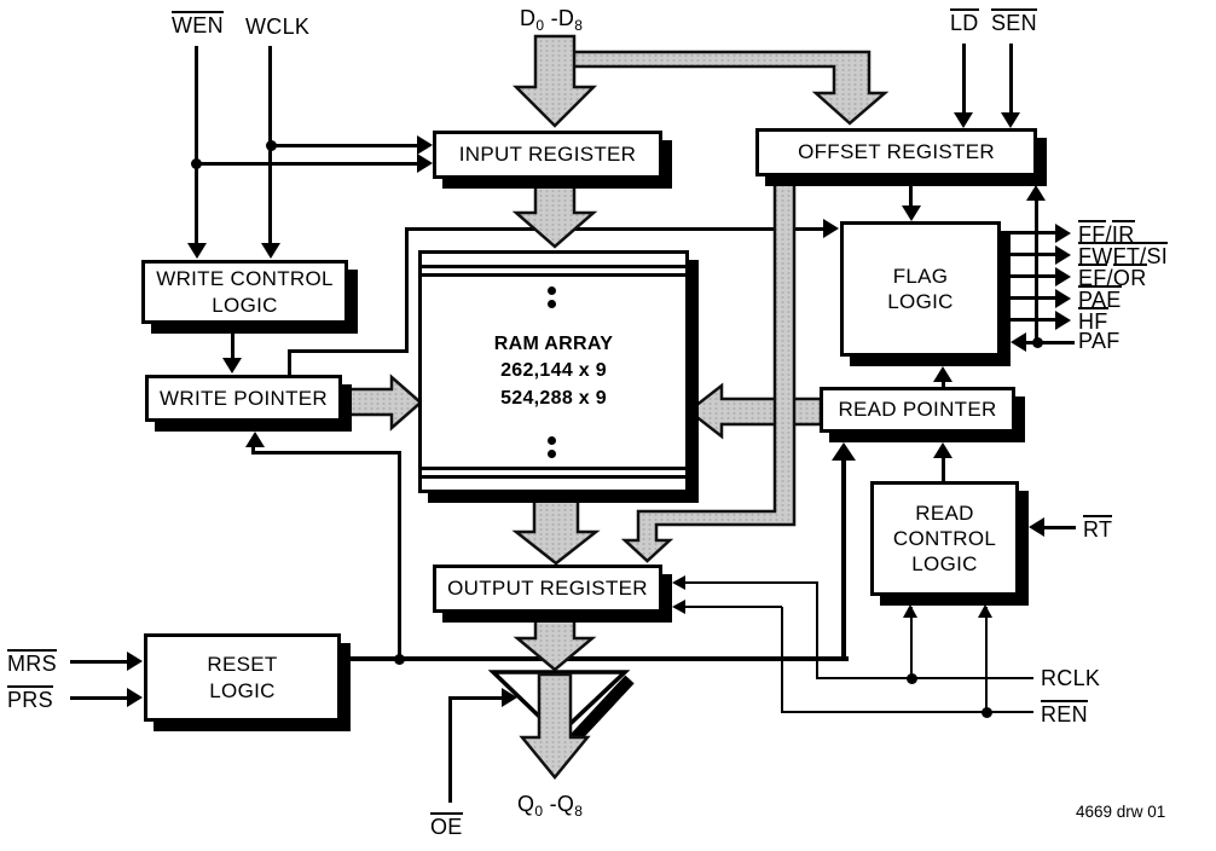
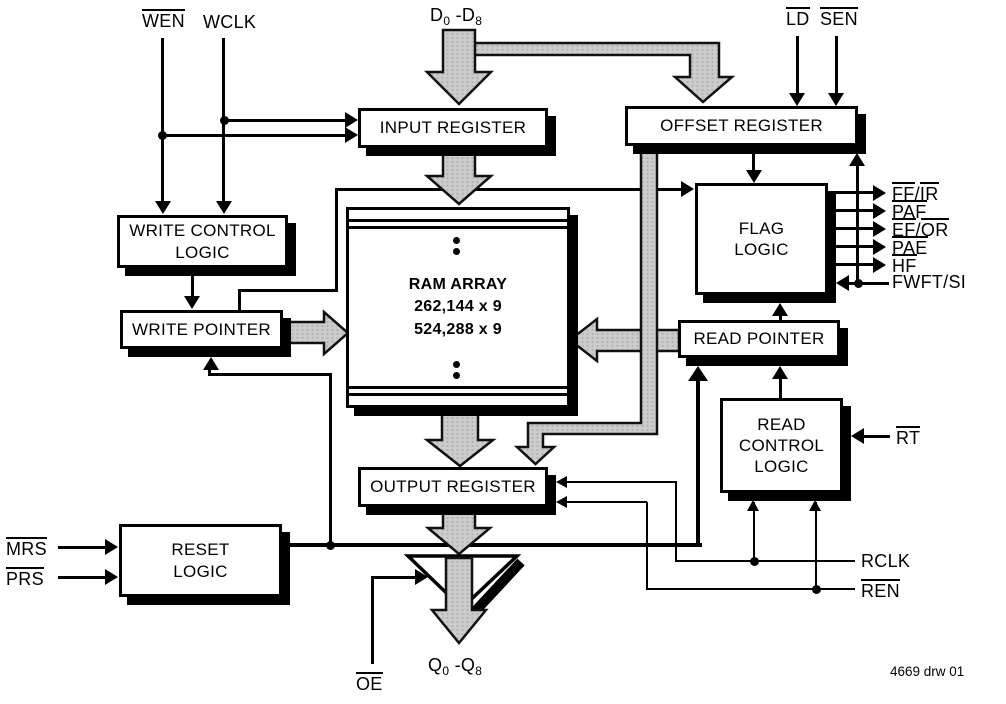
  INPUT REGISTER
  OFFSET REGISTER
  WRITE CONTROL
  LOGIC
  WRITE POINTER
  RAM ARRAY
  262,144 x 9
  524,288 x 9
  FLAG
  LOGIC
  READ POINTER
  READ
  CONTROL
  LOGIC
  OUTPUT REGISTER
  RESET
  LOGIC
  WEN
  WCLK
  D0 -D8
  LD
  SEN
  FF/IR
- FWFT/SI
+ PAF
  EF/OR
  PAE
  HF
- PAF
+ FWFT/SI
  RT
  RCLK
  REN
  MRS
  PRS
  OE
  Q0 -Q8
  4669 drw 01
